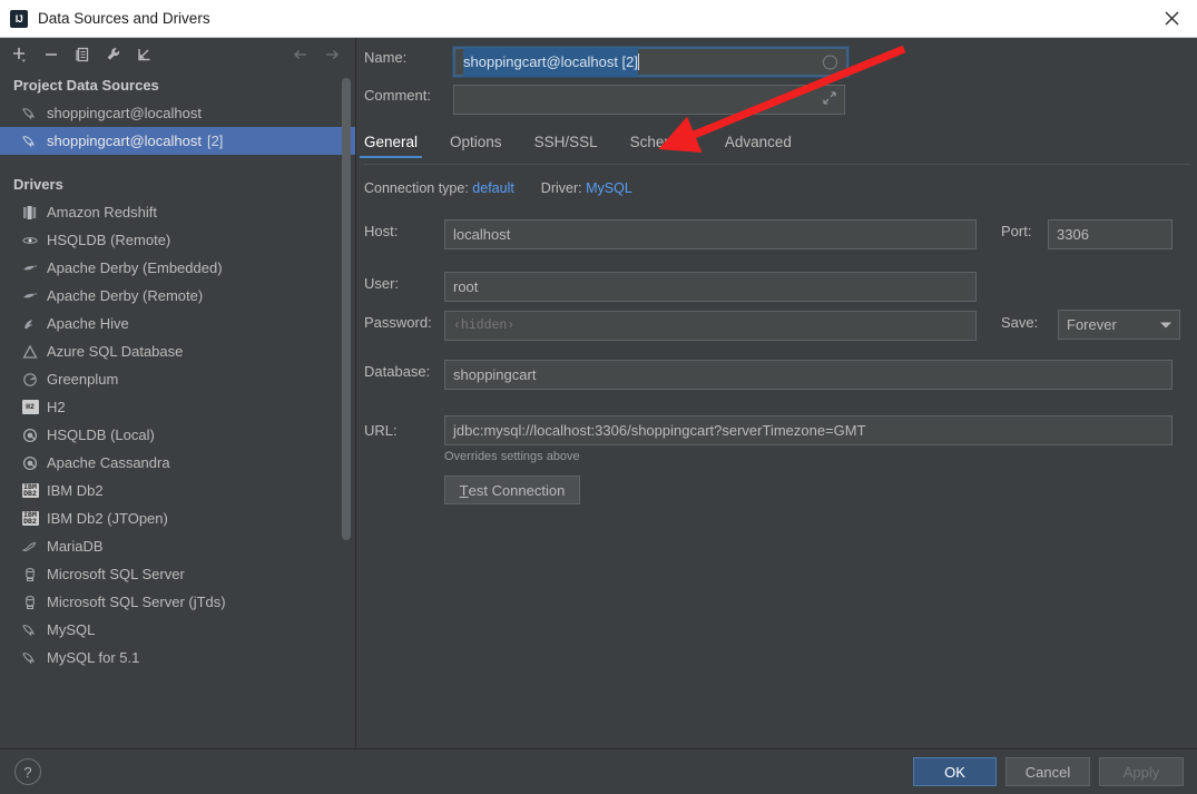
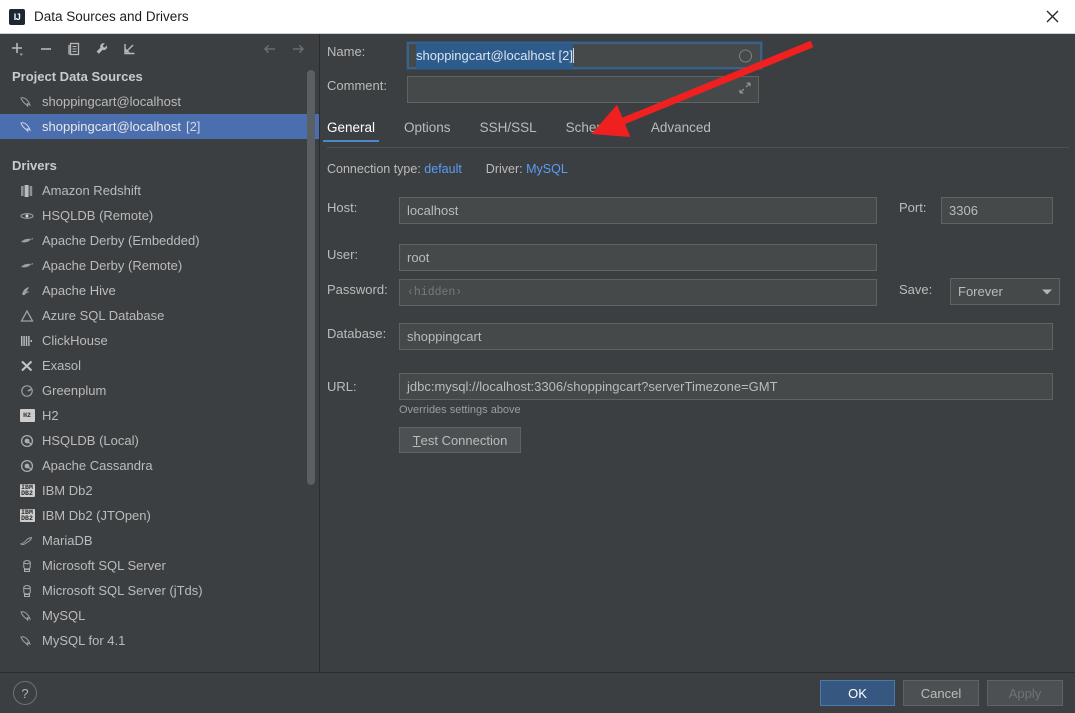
  IJ
  Data Sources and Drivers
  Project Data Sources
  shoppingcart@localhost
  shoppingcart@localhost
  [2]
  Drivers
  Amazon Redshift
  HSQLDB (Remote)
  Apache Derby (Embedded)
  Apache Derby (Remote)
  Apache Hive
  Azure SQL Database
+ ClickHouse
+ Exasol
  Greenplum
  H2
  HSQLDB (Local)
  Apache Cassandra
  IBM Db2
  IBM Db2 (JTOpen)
  MariaDB
  Microsoft SQL Server
  Microsoft SQL Server (jTds)
  MySQL
- MySQL for 5.1
+ MySQL for 4.1
  Name:
  shoppingcart@localhost [2]
  Comment:
  General
  Options
  SSH/SSL
  Schemas
  Advanced
  Connection type: default Driver: MySQL
  Host:
  localhost
  Port:
  3306
  User:
  root
  Password:
  ‹hidden›
  Save:
  Forever
  Database:
  shoppingcart
  URL:
  jdbc:mysql://localhost:3306/shoppingcart?serverTimezone=GMT
  Overrides settings above
  T
  est Connection
  ?
  OK
  Cancel
  Apply
